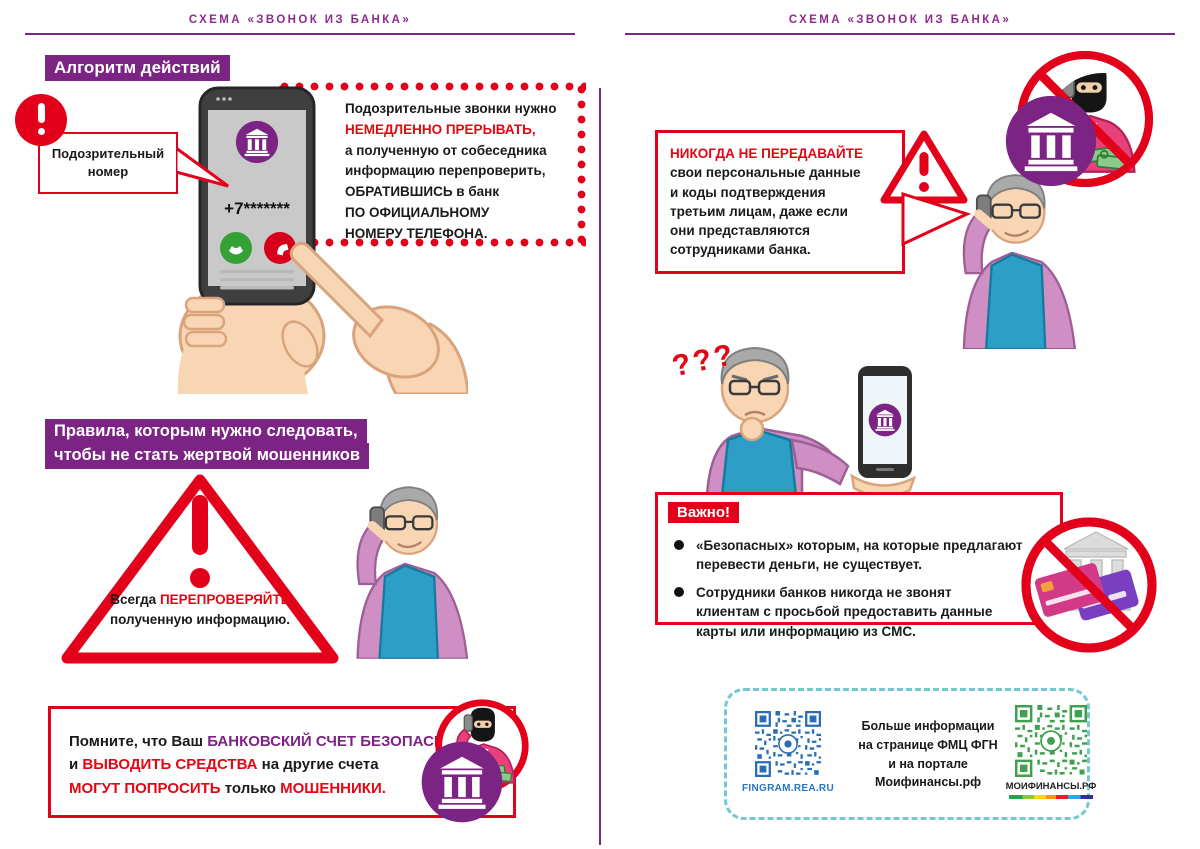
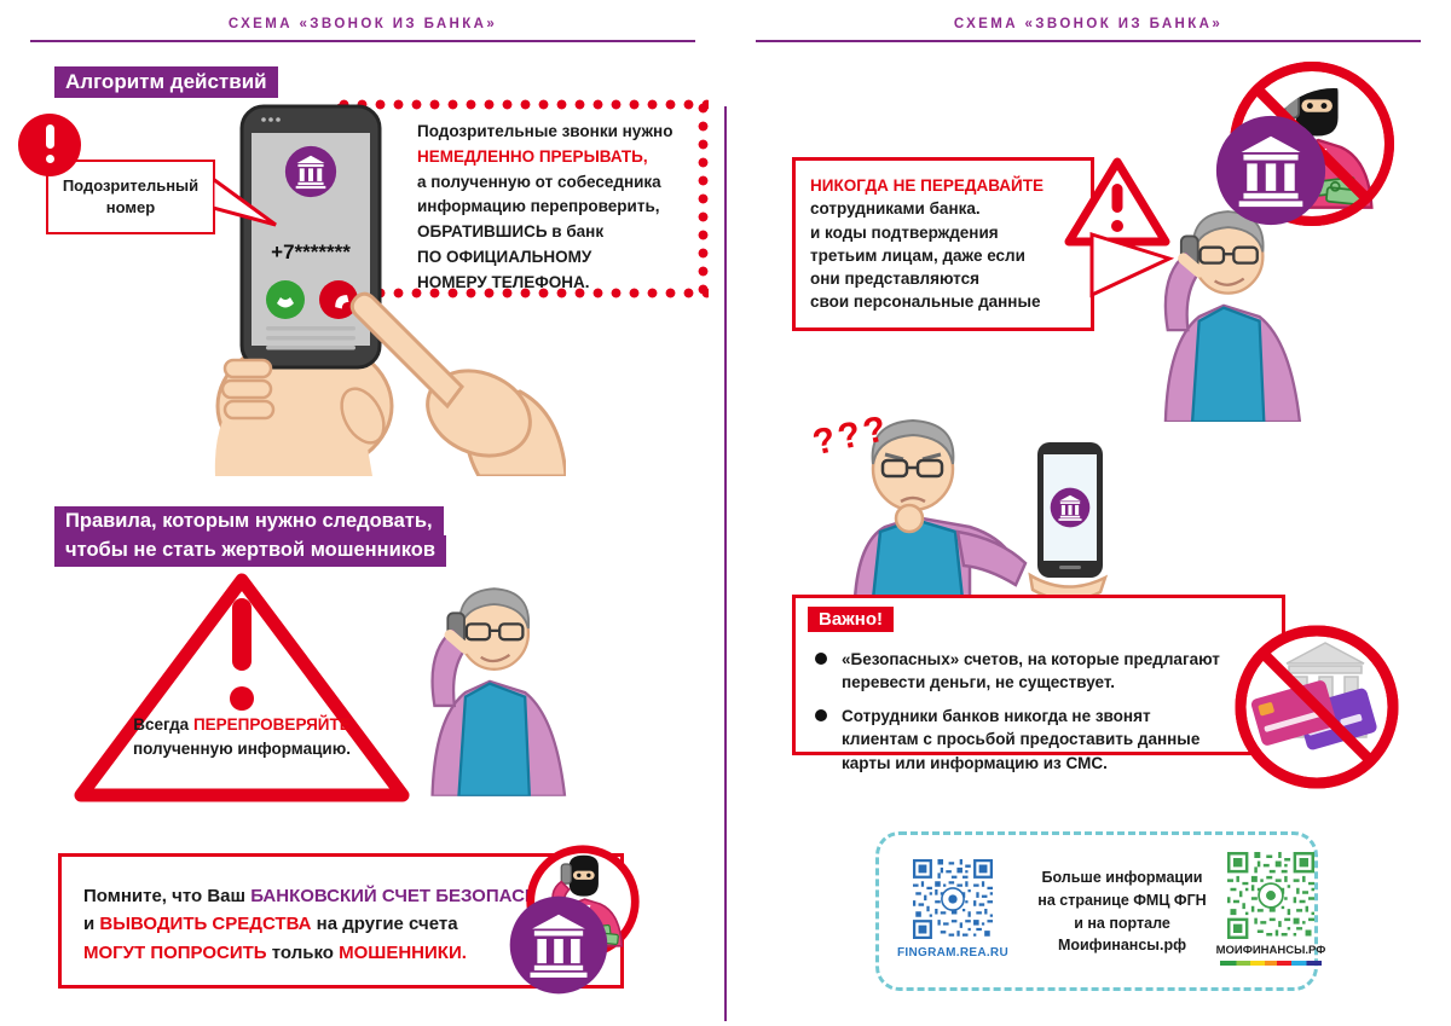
  СХЕМА «ЗВОНОК ИЗ БАНКА»
  СХЕМА «ЗВОНОК ИЗ БАНКА»
  Алгоритм действий
  Подозрительные звонки нужно
  НЕМЕДЛЕННО ПРЕРЫВАТЬ,
  а полученную от собеседника
  информацию перепроверить,
  ОБРАТИВШИСЬ в банк
  ПО ОФИЦИАЛЬНОМУ
  НОМЕРУ ТЕЛЕФОНА.
  +7*******
  Подозрительный
  номер
  Правила, которым нужно следовать,
  чтобы не стать жертвой мошенников
  Всегда ПЕРЕПРОВЕРЯЙТЕ
  полученную информацию.
  Помните, что Ваш БАНКОВСКИЙ СЧЕТ БЕЗОПАС
  и ВЫВОДИТЬ СРЕДСТВА на другие счета
  МОГУТ ПОПРОСИТЬ только МОШЕННИКИ.
  НИКОГДА НЕ ПЕРЕДАВАЙТЕ
- свои персональные данные
+ сотрудниками банка.
  и коды подтверждения
  третьим лицам, даже если
  они представляются
- сотрудниками банка.
+ свои персональные данные
  Важно!
- «Безопасных» которым, на которые предлагают
+ «Безопасных» счетов, на которые предлагают
  перевести деньги, не существует.
  Сотрудники банков никогда не звонят
  клиентам с просьбой предоставить данные
  карты или информацию из СМС.
  FINGRAM.REA.RU
  Больше информации
  на странице ФМЦ ФГН
  и на портале
  Моифинансы.рф
  МОИФИНАНСЫ.РФ
